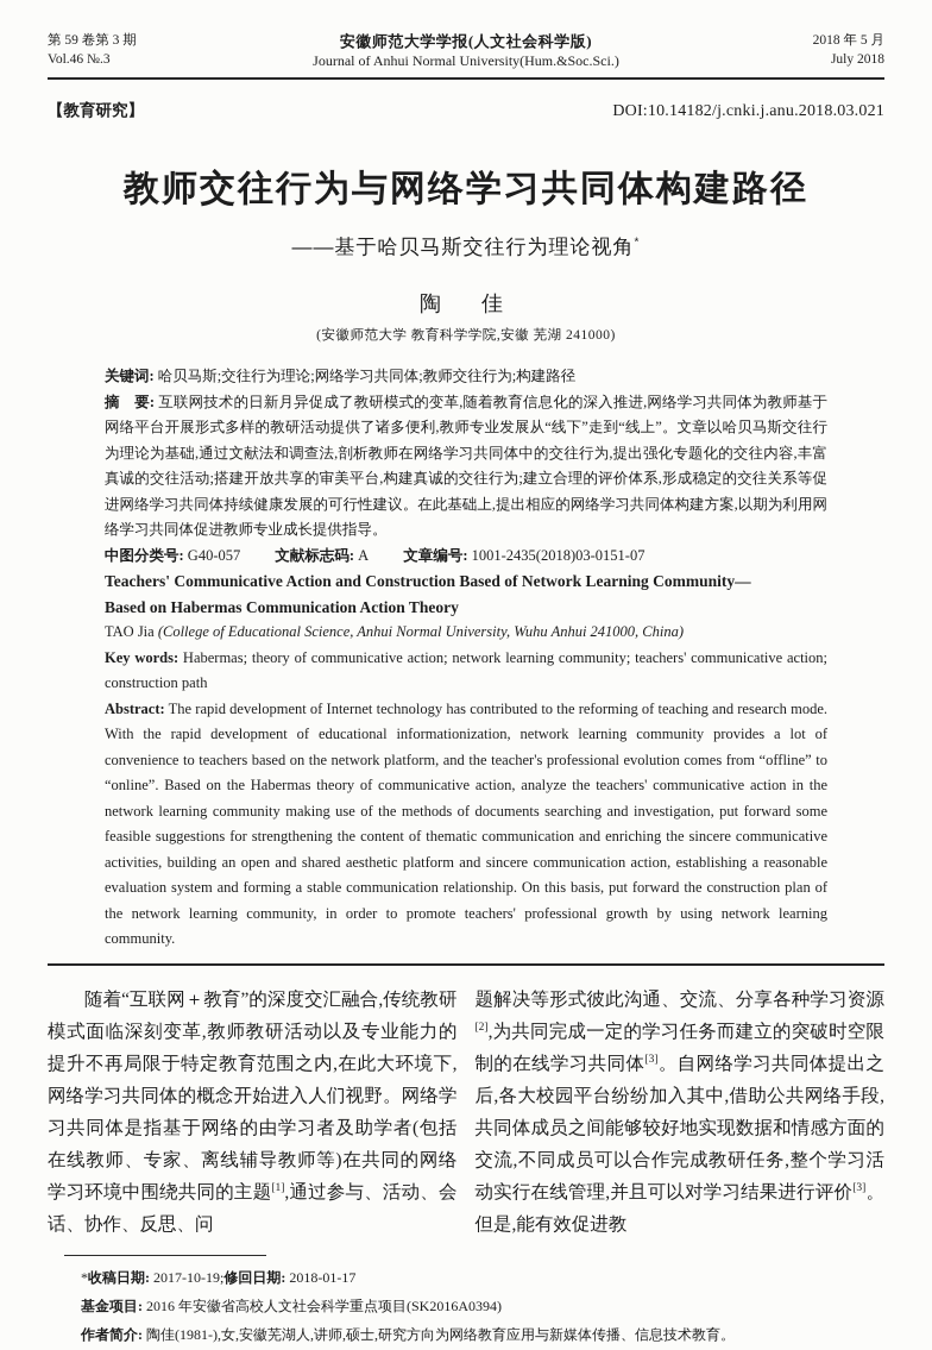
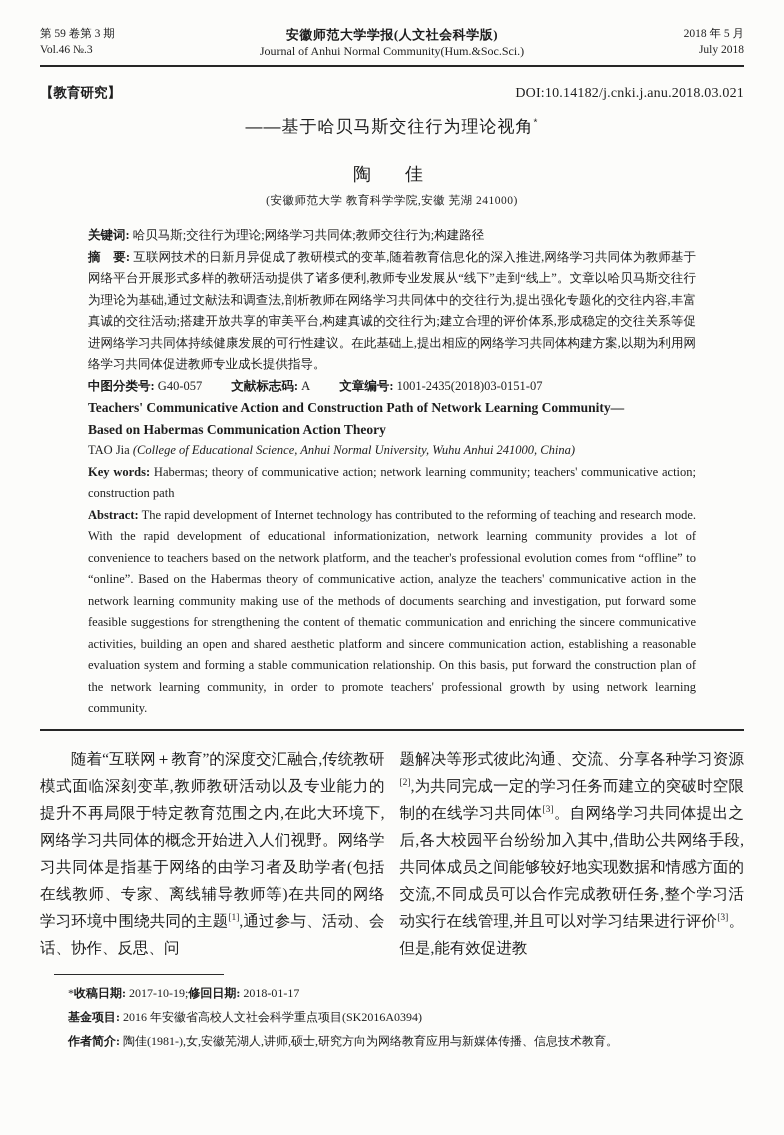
  第 59 卷第 3 期
  Vol.46 №.3
  安徽师范大学学报(人文社会科学版)
- Journal of Anhui Normal University(Hum.&Soc.Sci.)
+ Journal of Anhui Normal Community(Hum.&Soc.Sci.)
  2018 年 5 月
  July 2018
  【教育研究】
  DOI:10.14182/j.cnki.j.anu.2018.03.021
- 教师交往行为与网络学习共同体构建路径
  ——基于哈贝马斯交往行为理论视角*
  陶 佳
  (安徽师范大学 教育科学学院,安徽 芜湖 241000)
  关键词: 哈贝马斯;交往行为理论;网络学习共同体;教师交往行为;构建路径
  摘 要: 互联网技术的日新月异促成了教研模式的变革,随着教育信息化的深入推进,网络学习共同体为教师基于网络平台开展形式多样的教研活动提供了诸多便利,教师专业发展从“线下”走到“线上”。文章以哈贝马斯交往行为理论为基础,通过文献法和调查法,剖析教师在网络学习共同体中的交往行为,提出强化专题化的交往内容,丰富真诚的交往活动;搭建开放共享的审美平台,构建真诚的交往行为;建立合理的评价体系,形成稳定的交往关系等促进网络学习共同体持续健康发展的可行性建议。在此基础上,提出相应的网络学习共同体构建方案,以期为利用网络学习共同体促进教师专业成长提供指导。
  中图分类号: G40-057 文献标志码: A 文章编号: 1001-2435(2018)03-0151-07
- Teachers' Communicative Action and Construction Based of Network Learning Community—
+ Teachers' Communicative Action and Construction Path of Network Learning Community—
  Based on Habermas Communication Action Theory
  TAO Jia (College of Educational Science, Anhui Normal University, Wuhu Anhui 241000, China)
  Key words: Habermas; theory of communicative action; network learning community; teachers' communicative action; construction path
  Abstract: The rapid development of Internet technology has contributed to the reforming of teaching and research mode. With the rapid development of educational informationization, network learning community provides a lot of convenience to teachers based on the network platform, and the teacher's professional evolution comes from “offline” to “online”. Based on the Habermas theory of communicative action, analyze the teachers' communicative action in the network learning community making use of the methods of documents searching and investigation, put forward some feasible suggestions for strengthening the content of thematic communication and enriching the sincere communicative activities, building an open and shared aesthetic platform and sincere communication action, establishing a reasonable evaluation system and forming a stable communication relationship. On this basis, put forward the construction plan of the network learning community, in order to promote teachers' professional growth by using network learning community.
  随着“互联网＋教育”的深度交汇融合,传统教研模式面临深刻变革,教师教研活动以及专业能力的提升不再局限于特定教育范围之内,在此大环境下,网络学习共同体的概念开始进入人们视野。网络学习共同体是指基于网络的由学习者及助学者(包括在线教师、专家、离线辅导教师等)在共同的网络学习环境中围绕共同的主题[1],通过参与、活动、会话、协作、反思、问
  题解决等形式彼此沟通、交流、分享各种学习资源[2],为共同完成一定的学习任务而建立的突破时空限制的在线学习共同体[3]。自网络学习共同体提出之后,各大校园平台纷纷加入其中,借助公共网络手段,共同体成员之间能够较好地实现数据和情感方面的交流,不同成员可以合作完成教研任务,整个学习活动实行在线管理,并且可以对学习结果进行评价[3]。但是,能有效促进教
  *收稿日期: 2017-10-19;修回日期: 2018-01-17
  基金项目: 2016 年安徽省高校人文社会科学重点项目(SK2016A0394)
  作者简介: 陶佳(1981-),女,安徽芜湖人,讲师,硕士,研究方向为网络教育应用与新媒体传播、信息技术教育。
